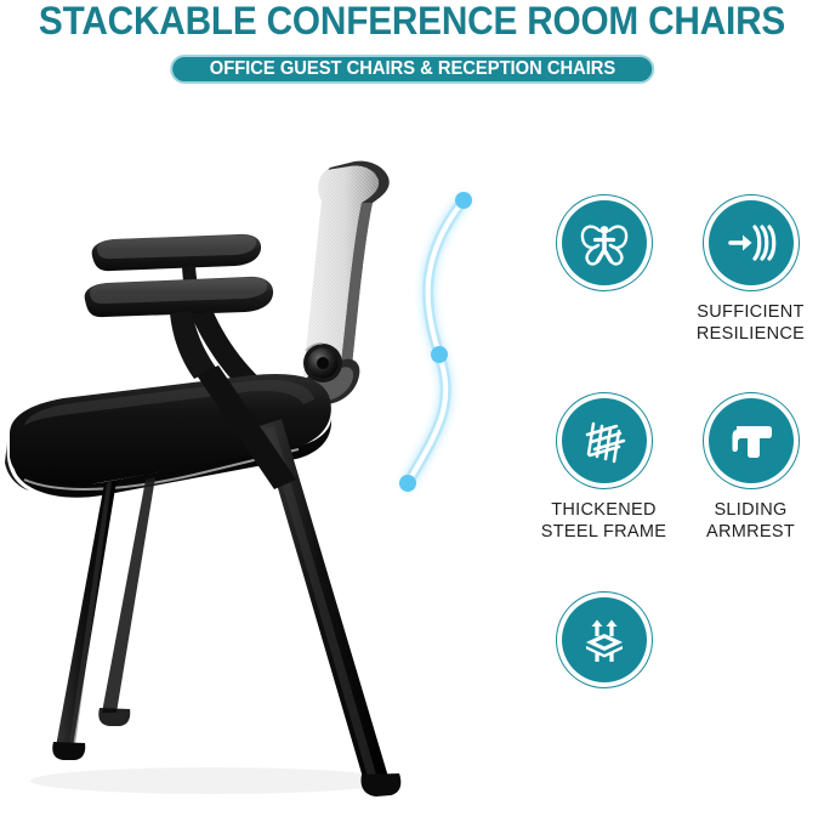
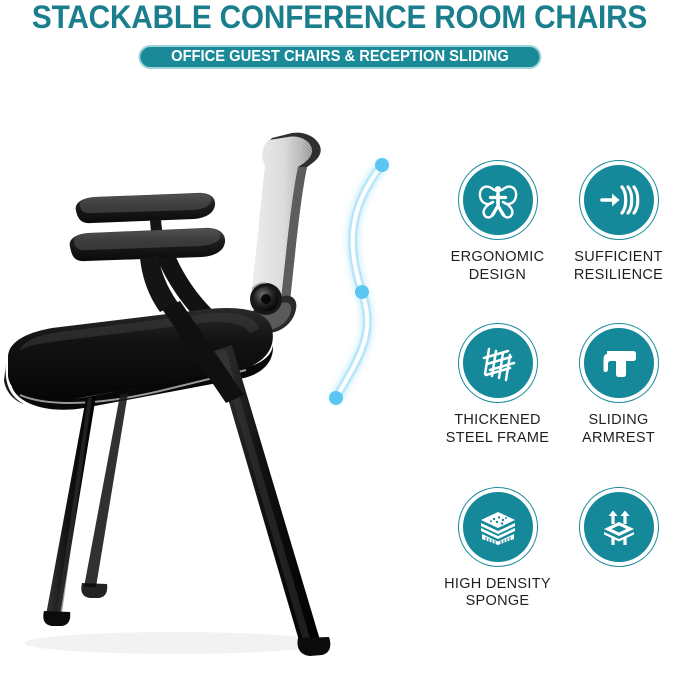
  STACKABLE CONFERENCE ROOM CHAIRS
- OFFICE GUEST CHAIRS & RECEPTION CHAIRS
+ OFFICE GUEST CHAIRS & RECEPTION SLIDING
+ ERGONOMIC
+ DESIGN
  SUFFICIENT
  RESILIENCE
  THICKENED
  STEEL FRAME
  SLIDING
  ARMREST
+ HIGH DENSITY
+ SPONGE
